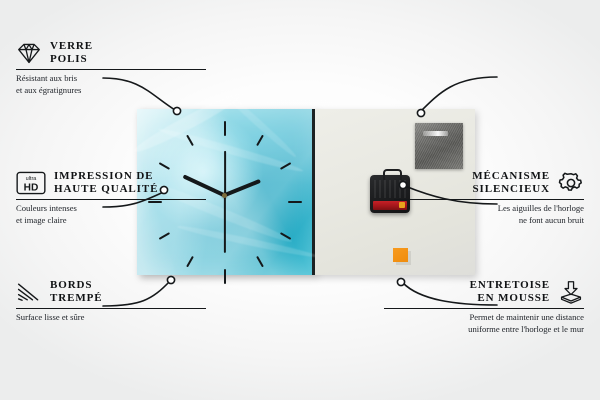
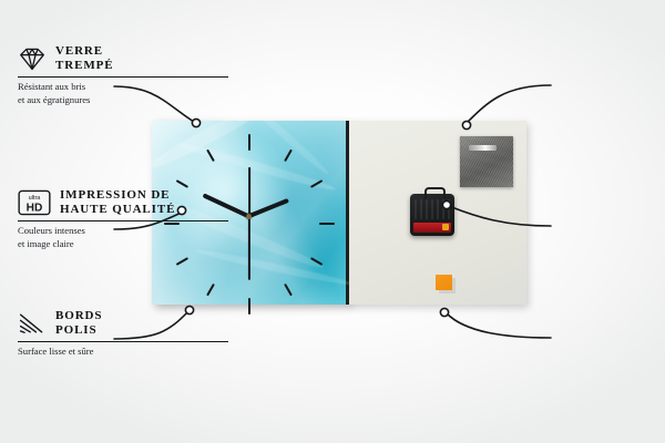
  VERRE
- POLIS
+ TREMPÉ
  Résistant aux bris
  et aux égratignures
  HD
  IMPRESSION DE
  HAUTE QUALITÉ
  Couleurs intenses
  et image claire
  BORDS
- TREMPÉ
+ POLIS
  Surface lisse et sûre
- MÉCANISME
- SILENCIEUX
- Les aiguilles de l'horloge
- ne font aucun bruit
- ENTRETOISE
- EN MOUSSE
- Permet de maintenir une distance
- uniforme entre l'horloge et le mur
